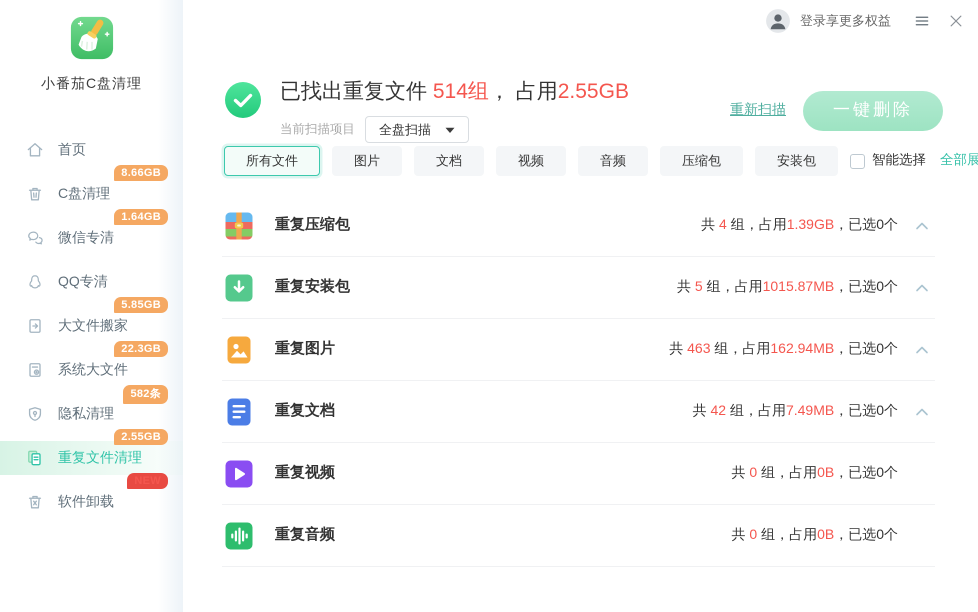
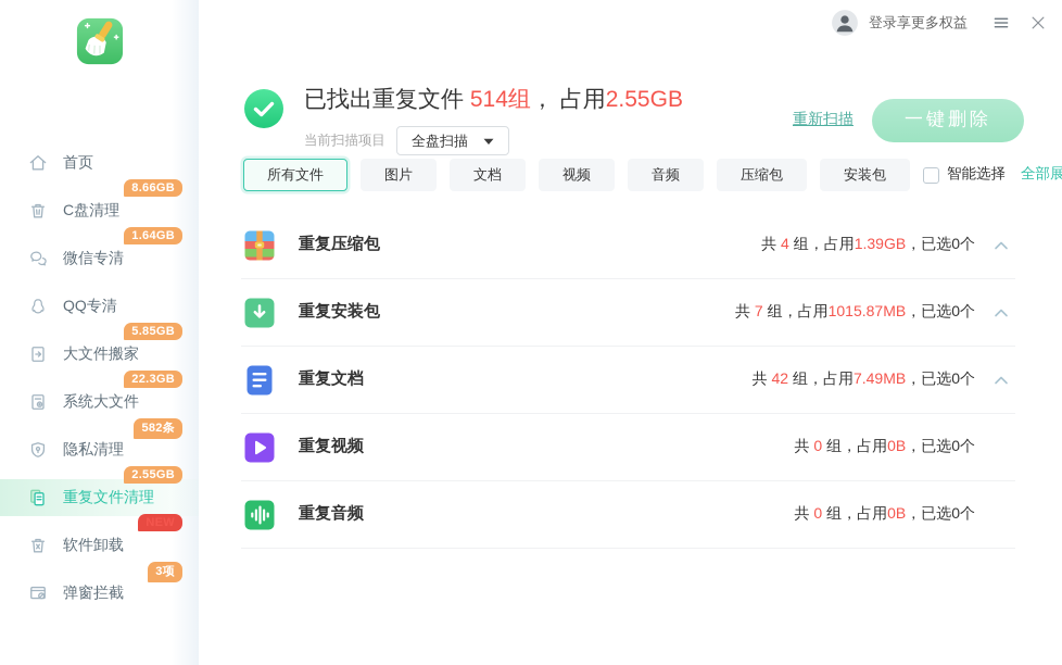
- 小番茄C盘清理
  首页
  8.66GB
  C盘清理
  1.64GB
  微信专清
  QQ专清
  5.85GB
  大文件搬家
  22.3GB
  系统大文件
  582条
  隐私清理
  2.55GB
  重复文件清理
  软件卸载
+ 3项
+ 弹窗拦截
  登录享更多权益
  已找出重复文件 514组， 占用2.55GB
  当前扫描项目
  全盘扫描
  重新扫描
  一键删除
  所有文件
  图片
  文档
  视频
  音频
  压缩包
  安装包
  智能选择
  全部展
  重复压缩包
  共 4 组，占用1.39GB，已选0个
  重复安装包
- 共 5 组，占用1015.87MB，已选0个
+ 共 7 组，占用1015.87MB，已选0个
- 重复图片
- 共 463 组，占用162.94MB，已选0个
  重复文档
  共 42 组，占用7.49MB，已选0个
  重复视频
  共 0 组，占用0B，已选0个
  重复音频
  共 0 组，占用0B，已选0个
